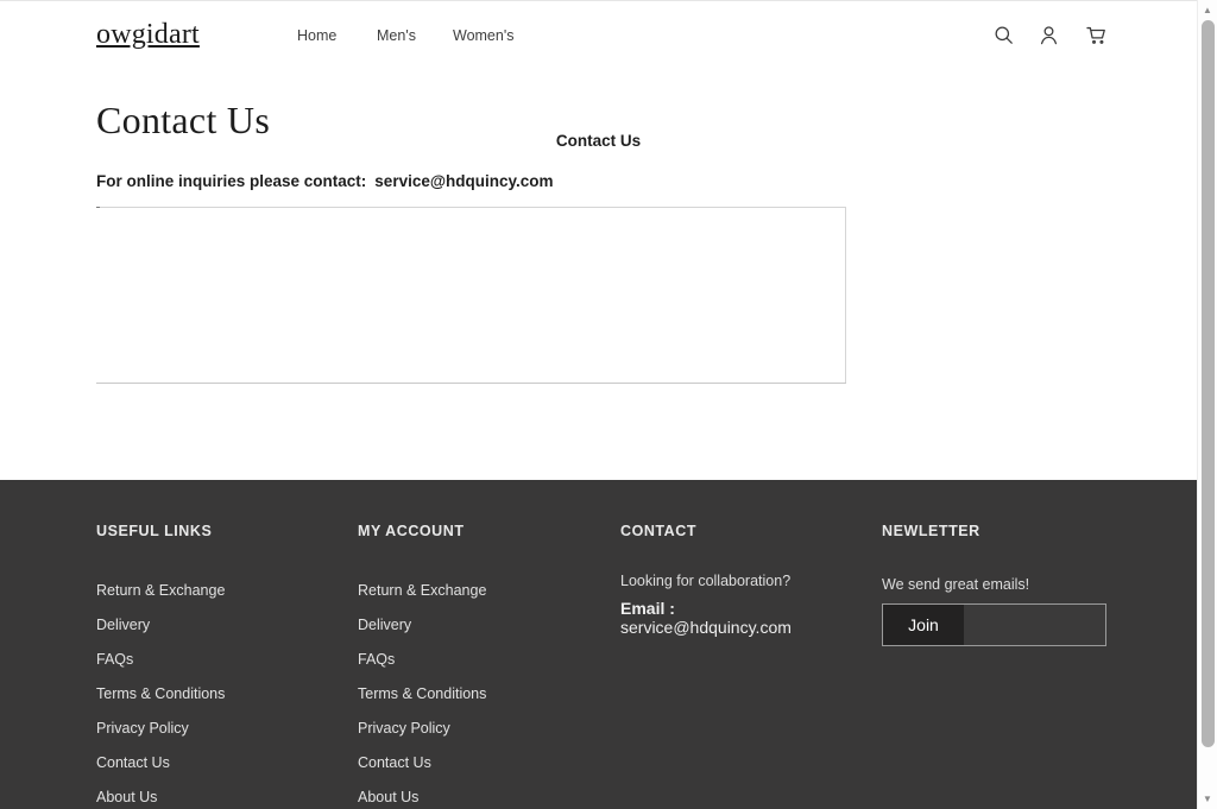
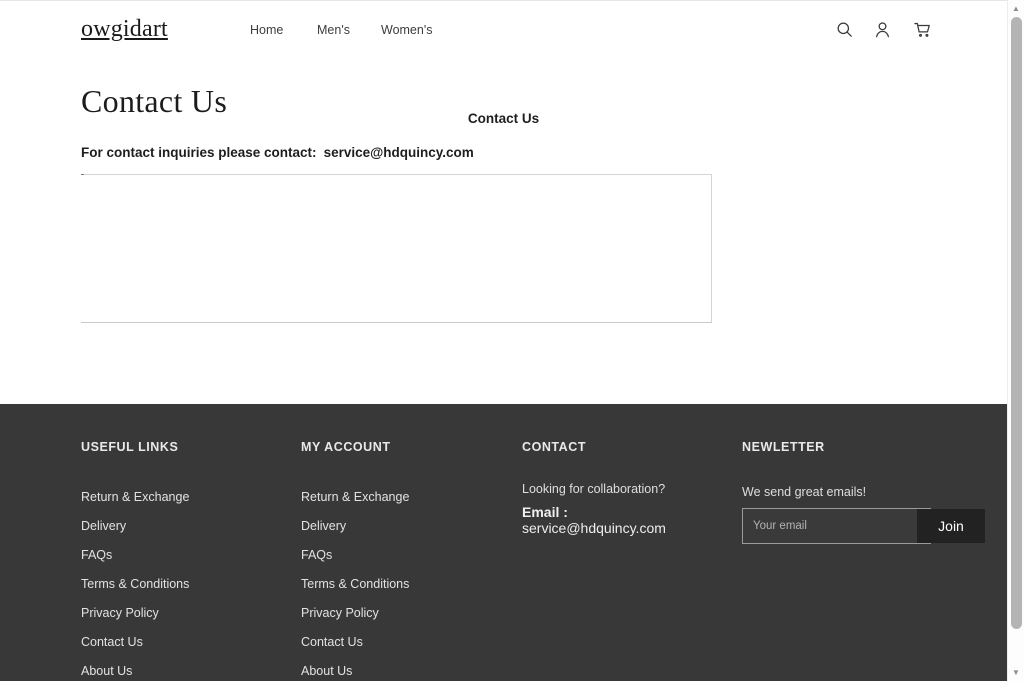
  owgidart
  Home
  Men's
  Women's
  Contact Us
  Contact Us
- For online inquiries please contact: service@hdquincy.com
+ For contact inquiries please contact: service@hdquincy.com
  USEFUL LINKS
  Return & Exchange
  Delivery
  FAQs
  Terms & Conditions
  Privacy Policy
  Contact Us
  About Us
  MY ACCOUNT
  Return & Exchange
  Delivery
  FAQs
  Terms & Conditions
  Privacy Policy
  Contact Us
  About Us
  CONTACT
  Looking for collaboration?
  Email :
  service@hdquincy.com
  NEWLETTER
  We send great emails!
+ Your email
  Join
  ▲
  ▼
